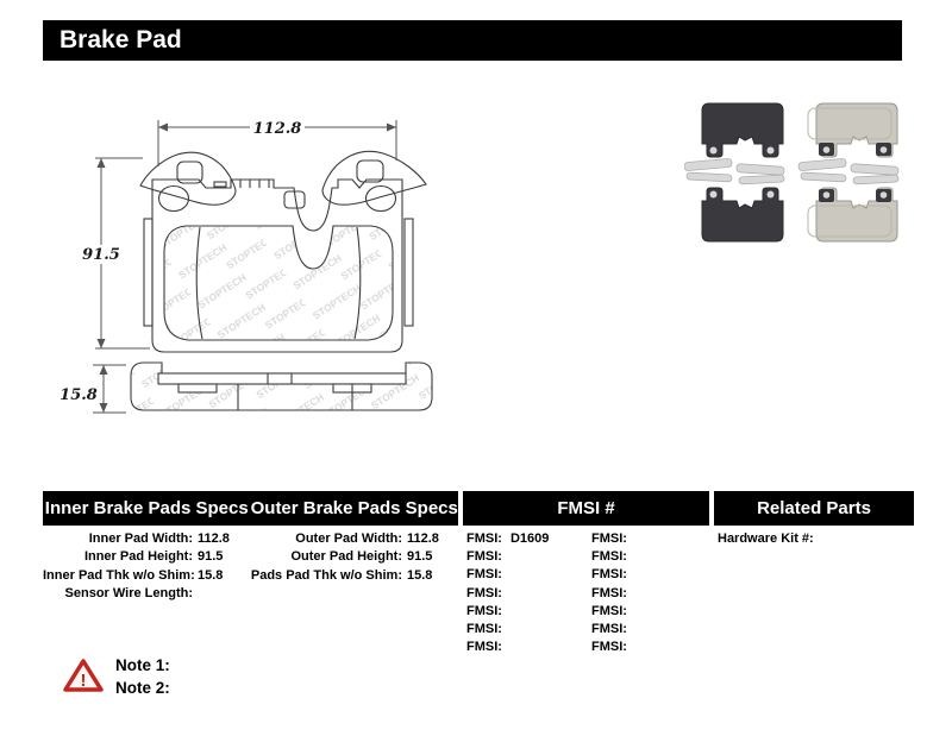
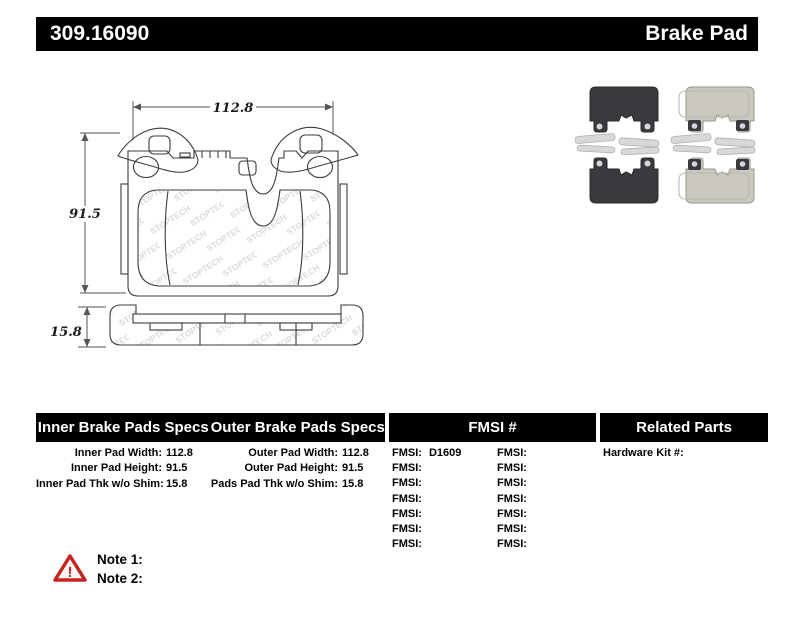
+ 309.16090
  Brake Pad
  112.8
  91.5
  15.8
  Inner Brake Pads Specs
  Outer Brake Pads Specs
  FMSI #
  Related Parts
  Inner Pad Width:
  112.8
  Inner Pad Height:
  91.5
  Inner Pad Thk w/o Shim:
  15.8
- Sensor Wire Length:
  Outer Pad Width:
  112.8
  Outer Pad Height:
  91.5
  Pads Pad Thk w/o Shim:
  15.8
  FMSI:
  D1609
  FMSI:
  FMSI:
  FMSI:
  FMSI:
  FMSI:
  FMSI:
  FMSI:
  FMSI:
  FMSI:
  FMSI:
  FMSI:
  FMSI:
  FMSI:
  Hardware Kit #:
  !
  Note 1:
  Note 2:
